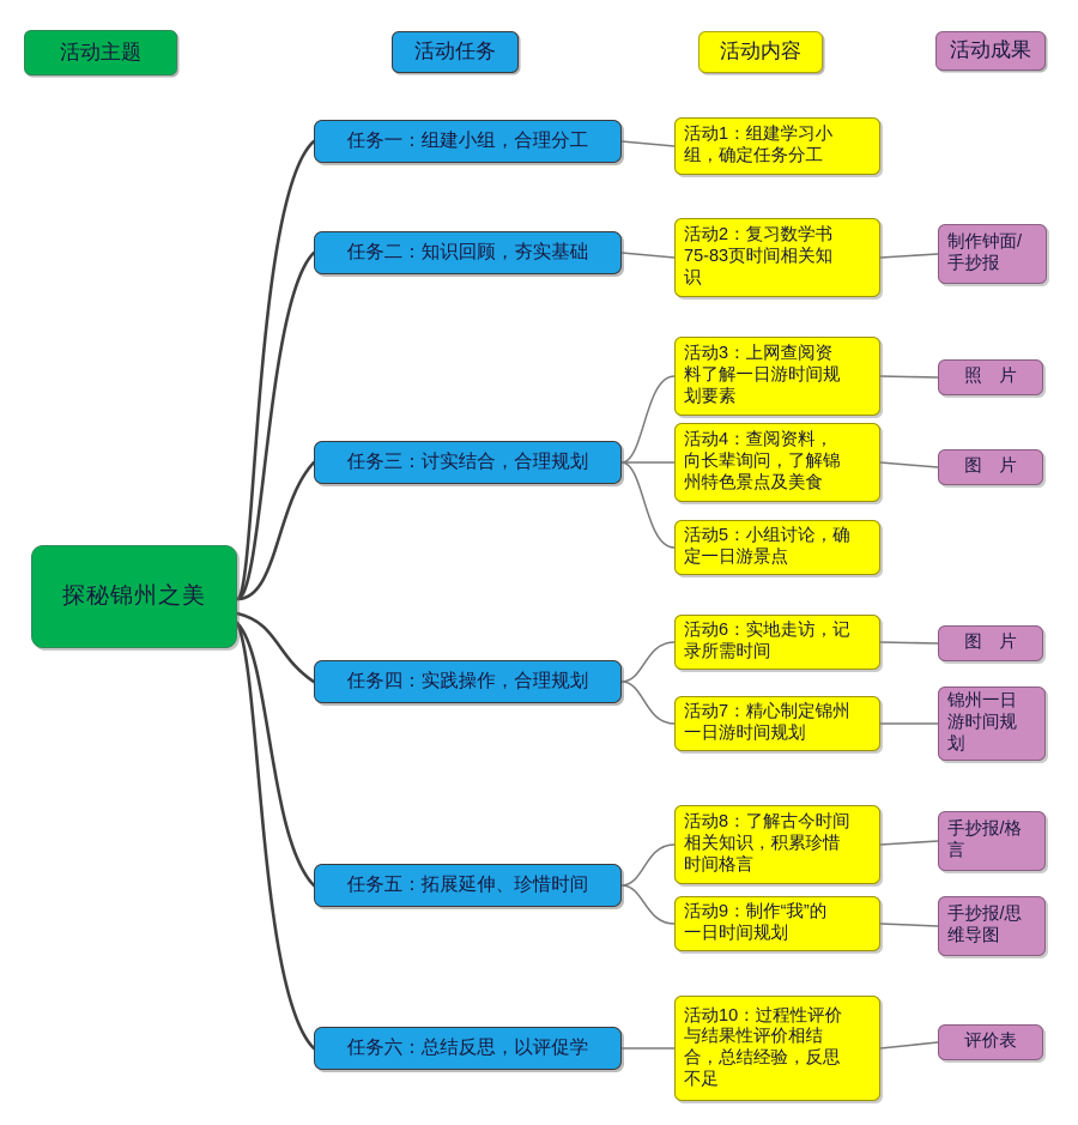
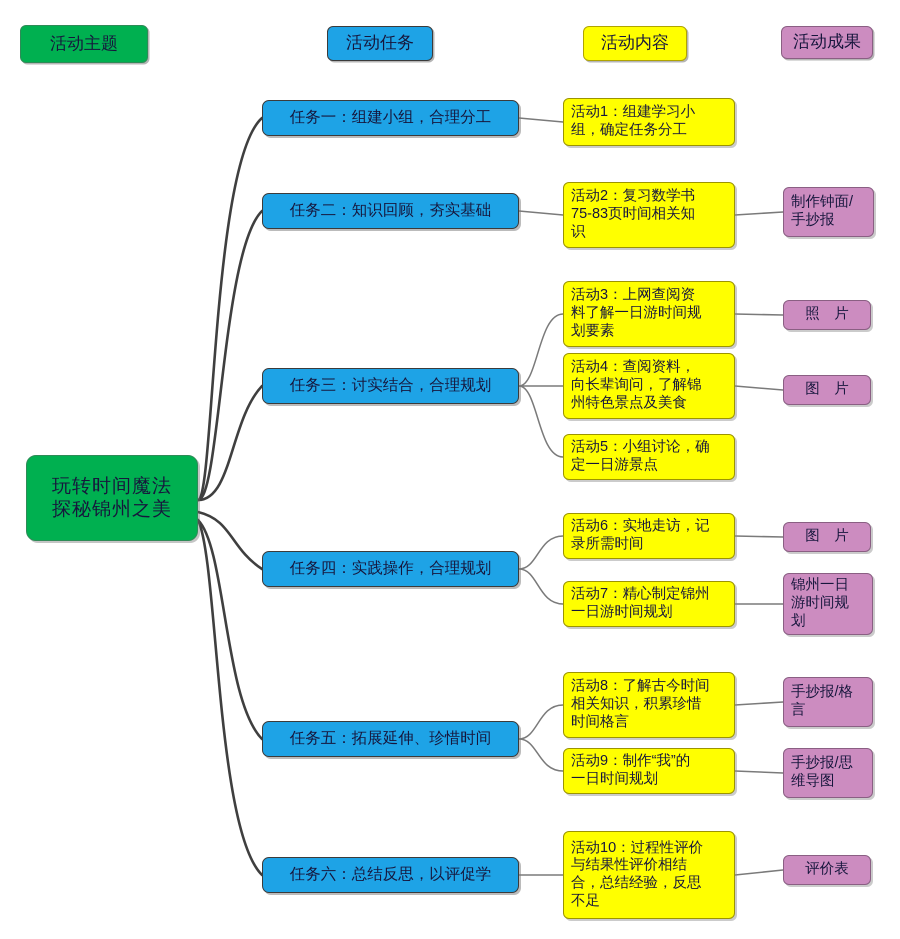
  活动主题
  活动任务
  活动内容
  活动成果
+ 玩转时间魔法
  探秘锦州之美
  任务一：组建小组，合理分工
  任务二：知识回顾，夯实基础
  任务三：讨实结合，合理规划
  任务四：实践操作，合理规划
  任务五：拓展延伸、珍惜时间
  任务六：总结反思，以评促学
  活动1：组建学习小
  组，确定任务分工
  活动2：复习数学书
  75-83页时间相关知
  识
  活动3：上网查阅资
  料了解一日游时间规
  划要素
  活动4：查阅资料，
  向长辈询问，了解锦
  州特色景点及美食
  活动5：小组讨论，确
  定一日游景点
  活动6：实地走访，记
  录所需时间
  活动7：精心制定锦州
  一日游时间规划
  活动8：了解古今时间
  相关知识，积累珍惜
  时间格言
  活动9：制作“我”的
  一日时间规划
  活动10：过程性评价
  与结果性评价相结
  合，总结经验，反思
  不足
  制作钟面/
  手抄报
  照 片
  图 片
  图 片
  锦州一日
  游时间规
  划
  手抄报/格
  言
  手抄报/思
  维导图
  评价表
